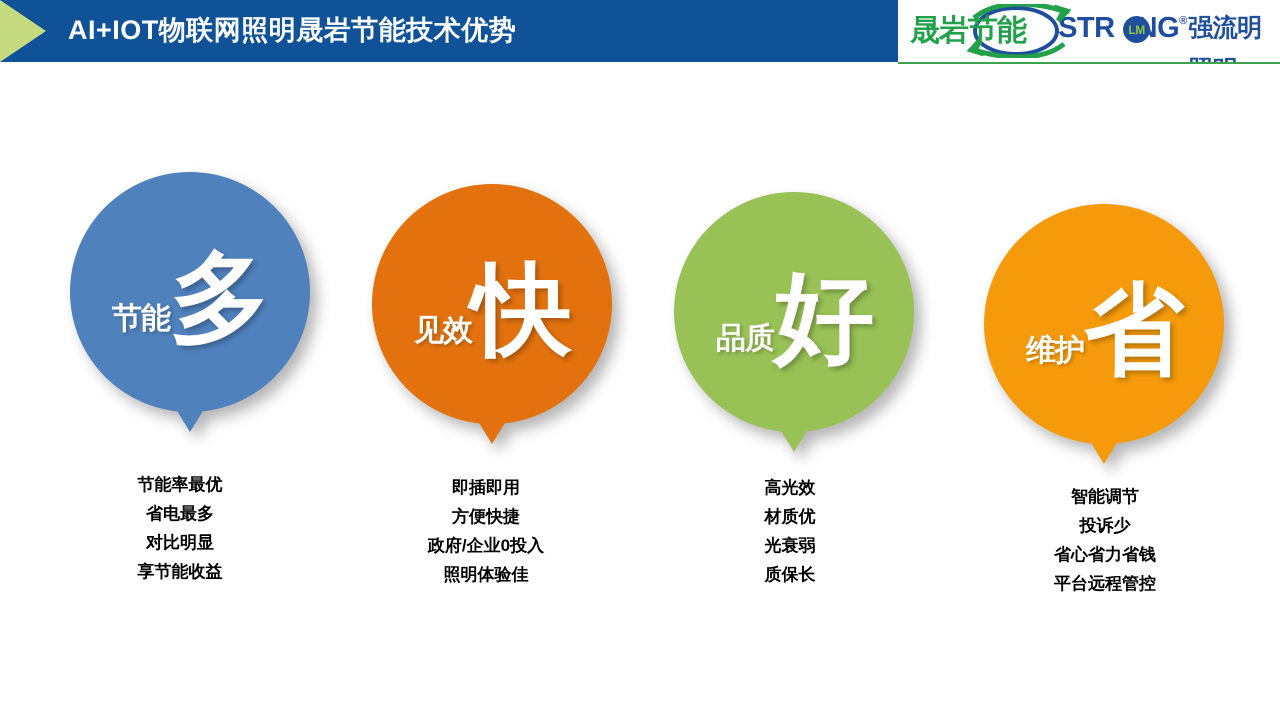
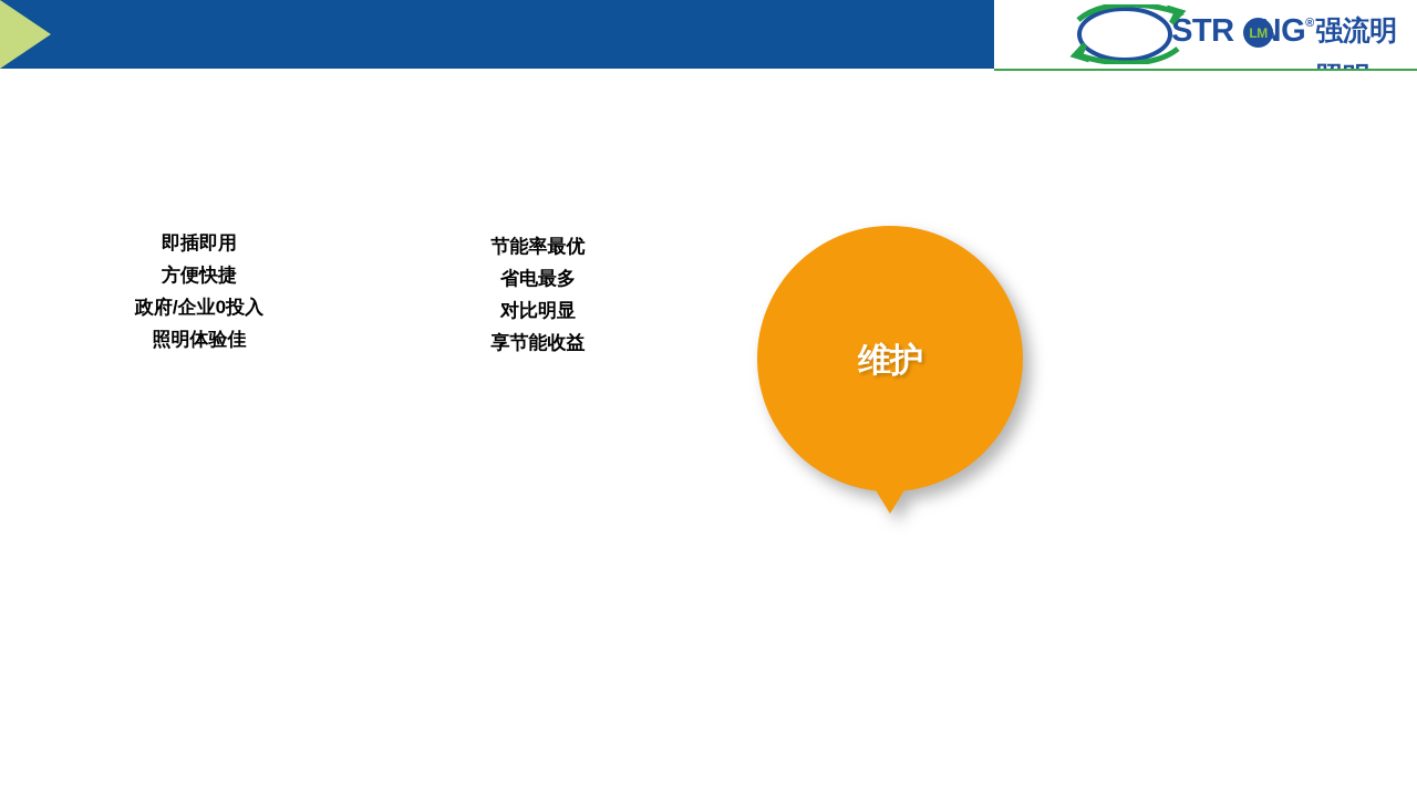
- AI+IOT物联网照明晟岩节能技术优势
- 晟岩节能
  STR G
  LM
  ®
- 节能
- 多
- 节能率最优
+ 即插即用
- 省电最多
+ 方便快捷
- 对比明显
+ 政府/企业0投入
- 享节能收益
+ 照明体验佳
- 见效
- 快
- 即插即用
+ 节能率最优
- 方便快捷
+ 省电最多
- 政府/企业0投入
+ 对比明显
- 照明体验佳
+ 享节能收益
- 品质
- 好
- 高光效
- 材质优
- 光衰弱
- 质保长
  维护
- 省
- 智能调节
- 投诉少
- 省心省力省钱
- 平台远程管控
